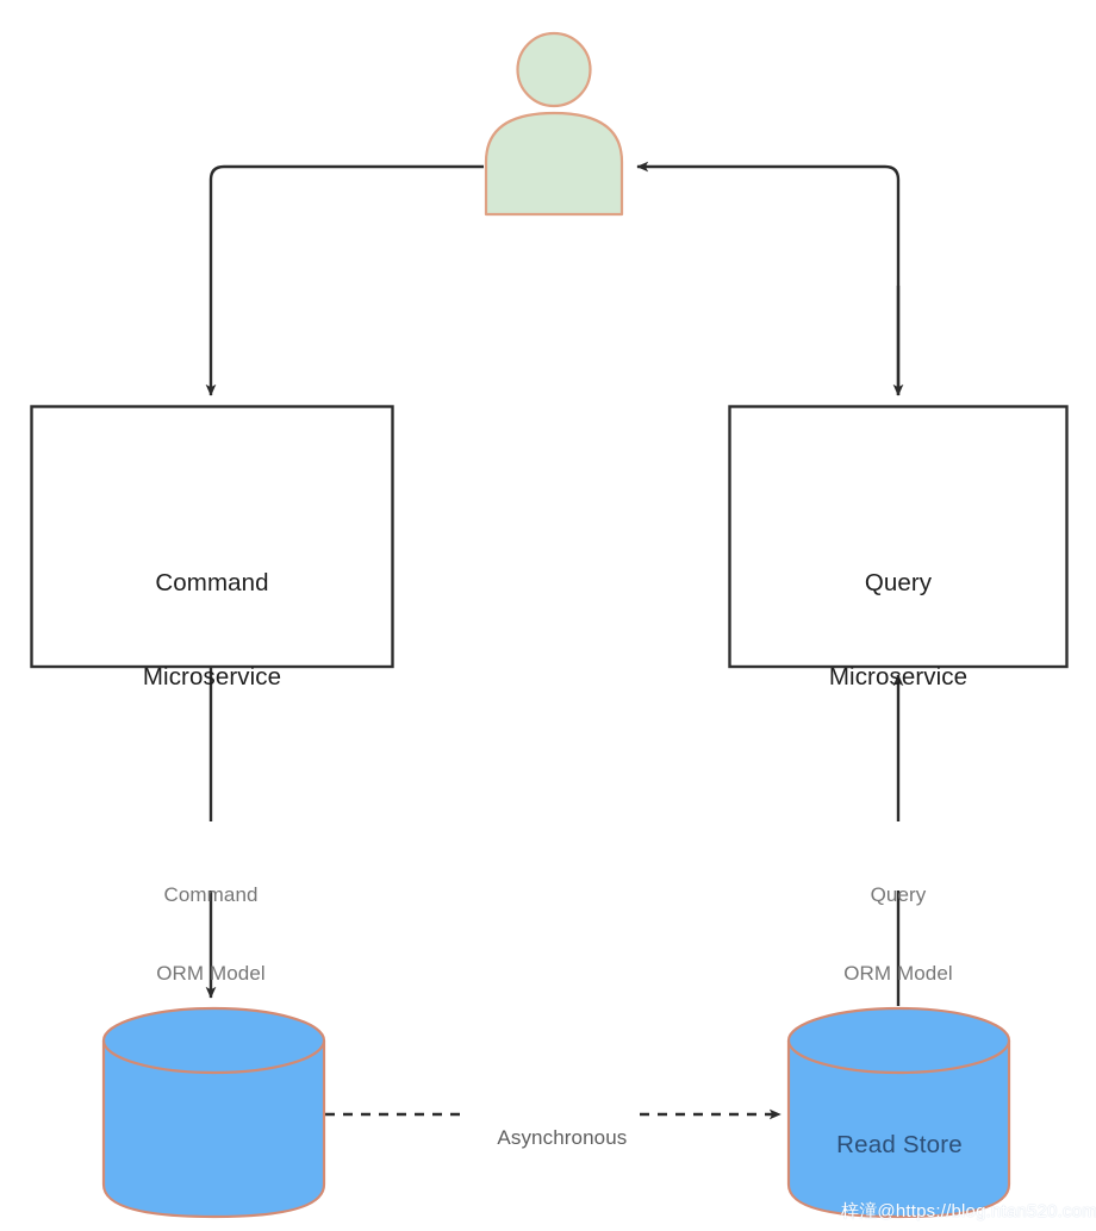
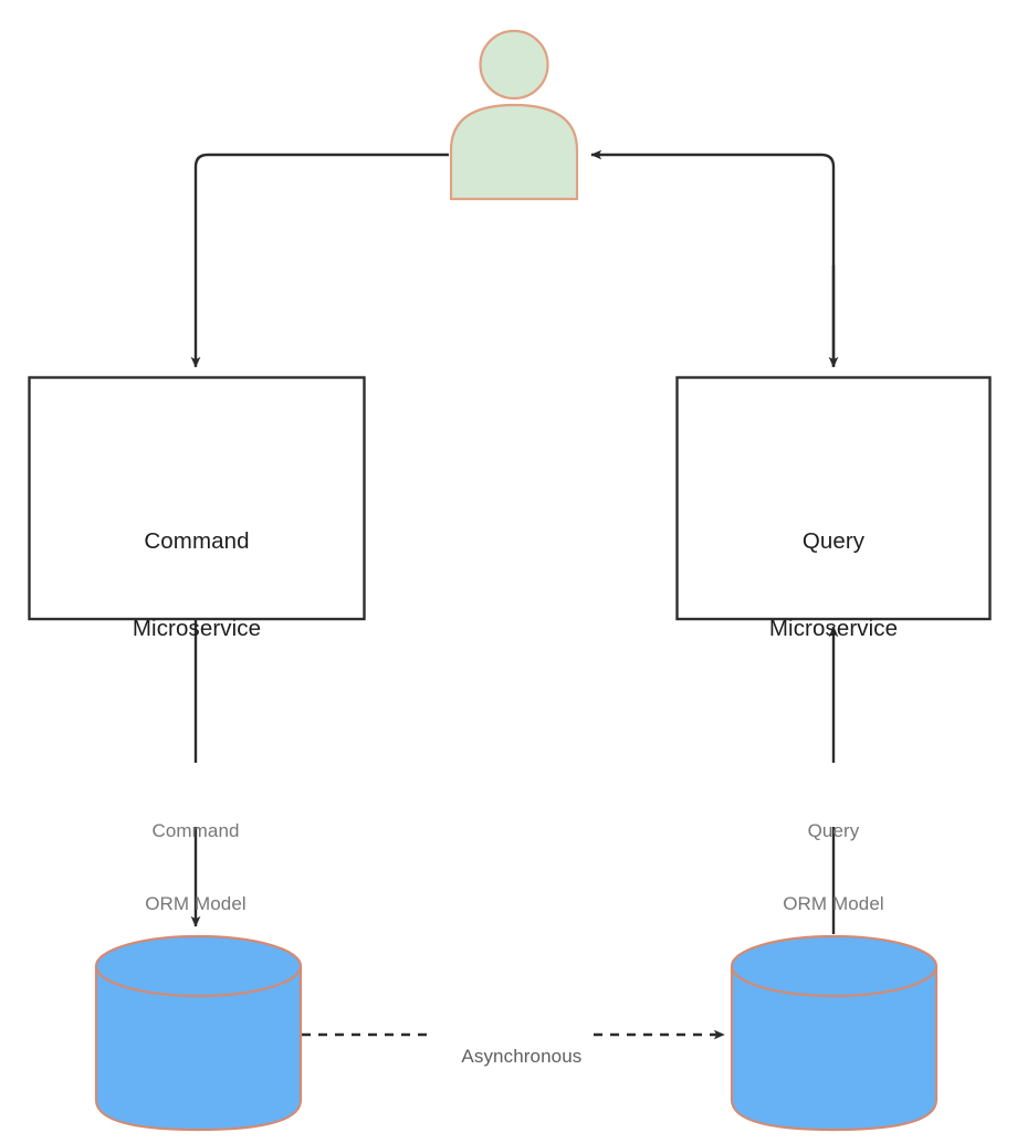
  Command
  Microservice
  Query
  Microservice
  Command
  ORM Model
  Query
  ORM Model
  Asynchronous
- Read Store
- 梓潼@https://blog.ntan520.com
